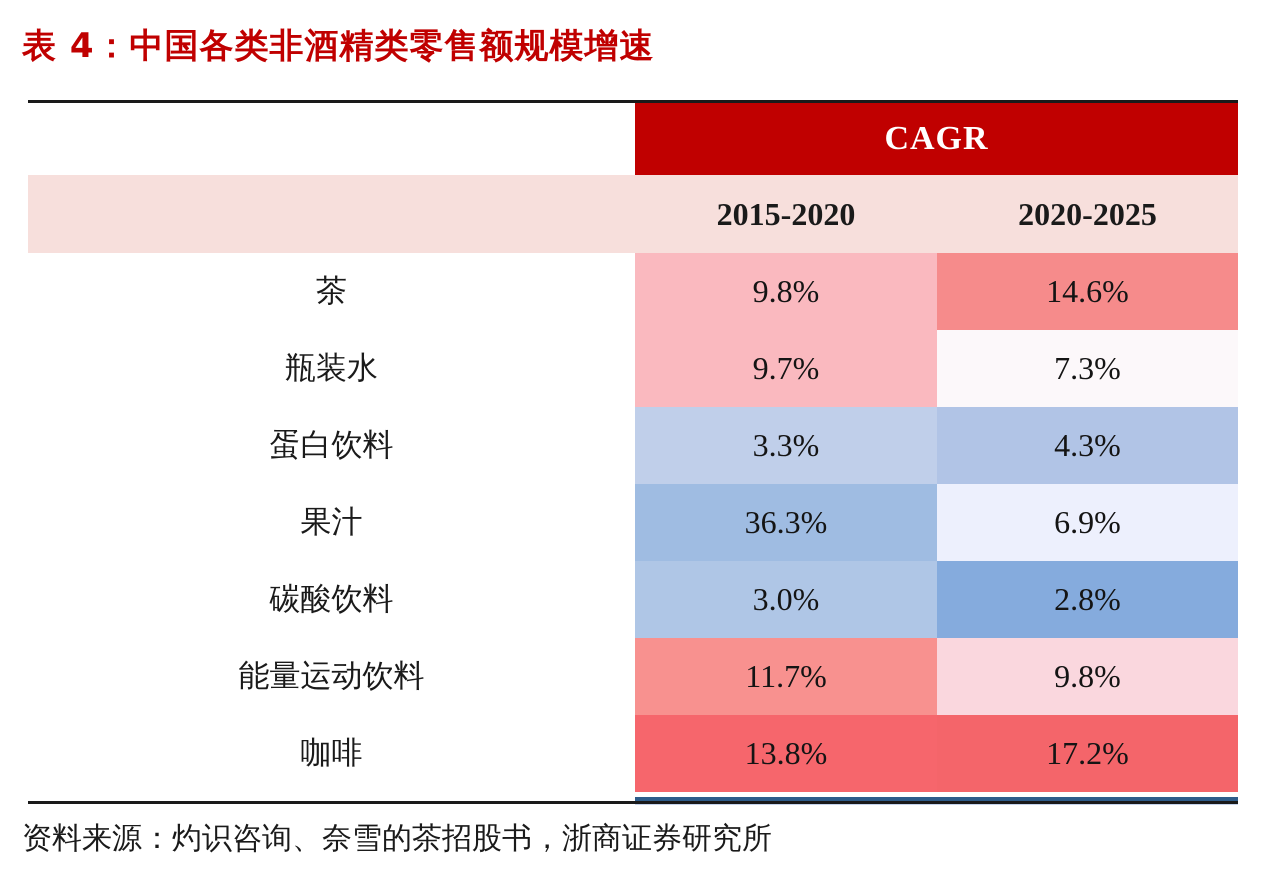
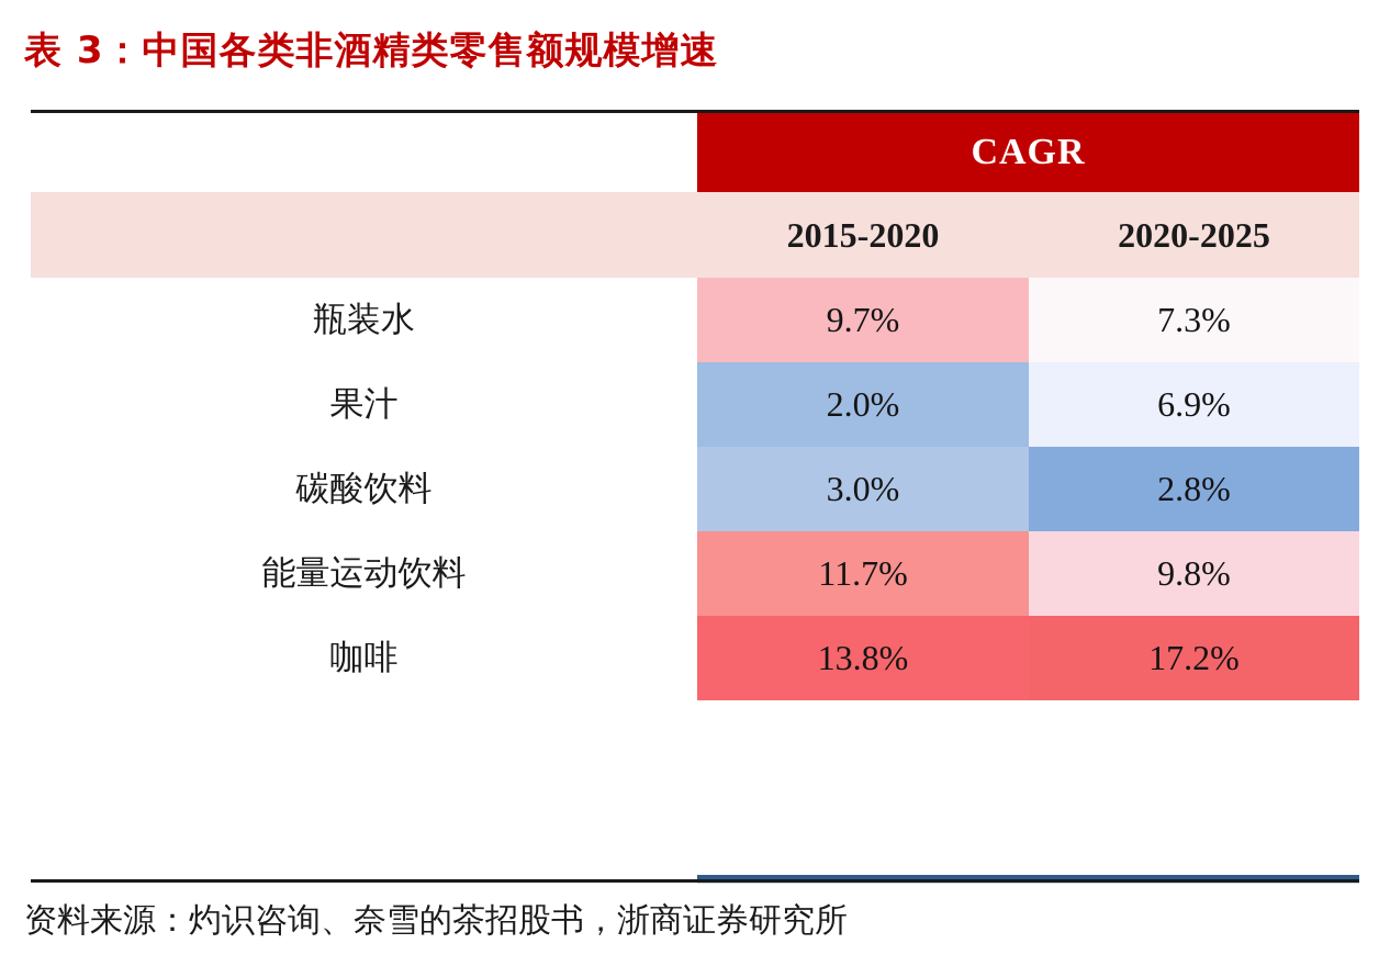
- 表 4：中国各类非酒精类零售额规模增速
+ 表 3：中国各类非酒精类零售额规模增速
  	CAGR
  	2015-2020	2020-2025
- 茶	9.8%	14.6%
  瓶装水	9.7%	7.3%
- 蛋白饮料	3.3%	4.3%
- 果汁	36.3%	6.9%
+ 果汁	2.0%	6.9%
  碳酸饮料	3.0%	2.8%
  能量运动饮料	11.7%	9.8%
  咖啡	13.8%	17.2%
  资料来源：灼识咨询、奈雪的茶招股书，浙商证券研究所
